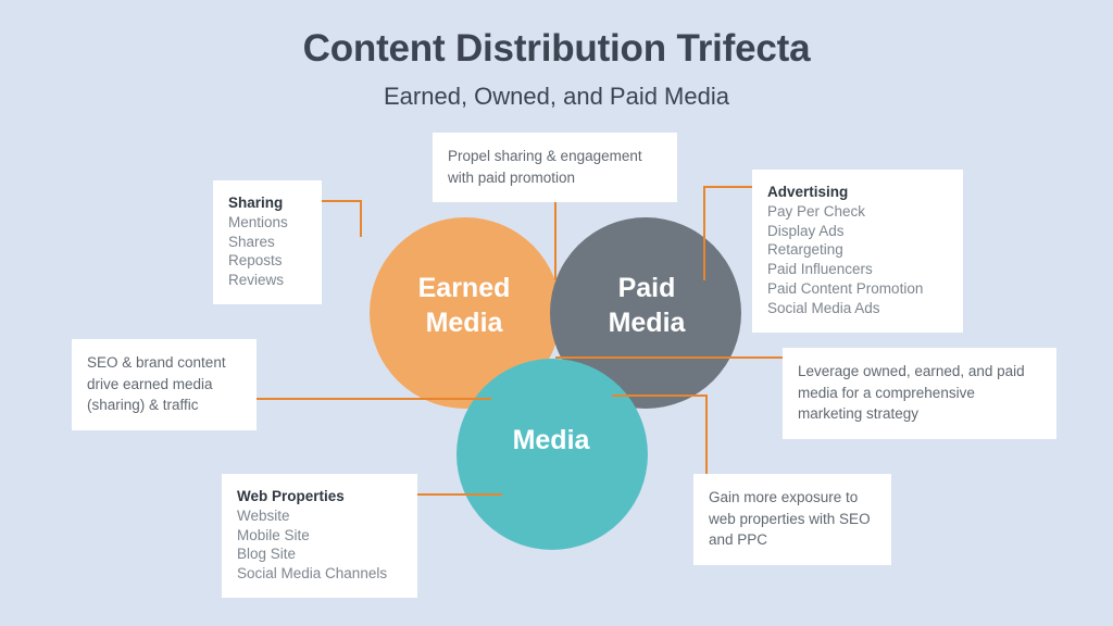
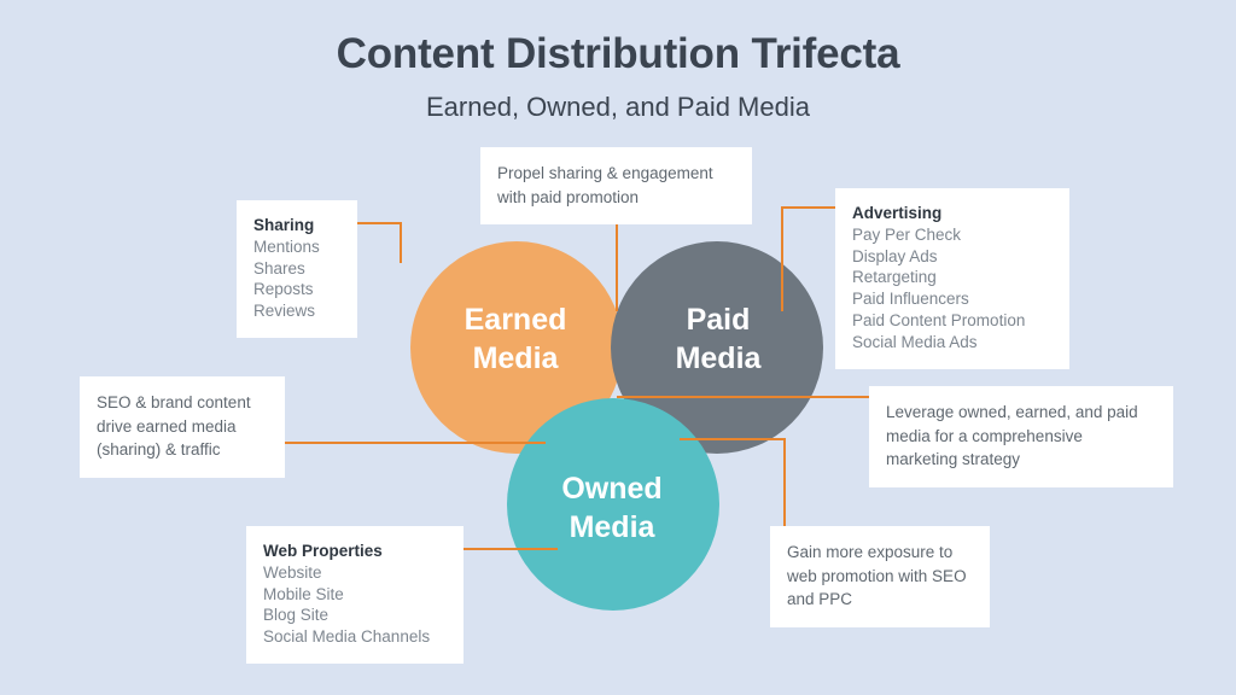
  Content Distribution Trifecta
  Earned, Owned, and Paid Media
  Earned
  Media
  Paid
  Media
+ Owned
  Media
  Sharing
  Mentions
  Shares
  Reposts
  Reviews
  Propel sharing & engagement with paid promotion
  Advertising
  Pay Per Check
  Display Ads
  Retargeting
  Paid Influencers
  Paid Content Promotion
  Social Media Ads
  SEO & brand content drive earned media (sharing) & traffic
  Leverage owned, earned, and paid media for a comprehensive marketing strategy
  Web Properties
  Website
  Mobile Site
  Blog Site
  Social Media Channels
- Gain more exposure to web properties with SEO and PPC
+ Gain more exposure to web promotion with SEO and PPC
